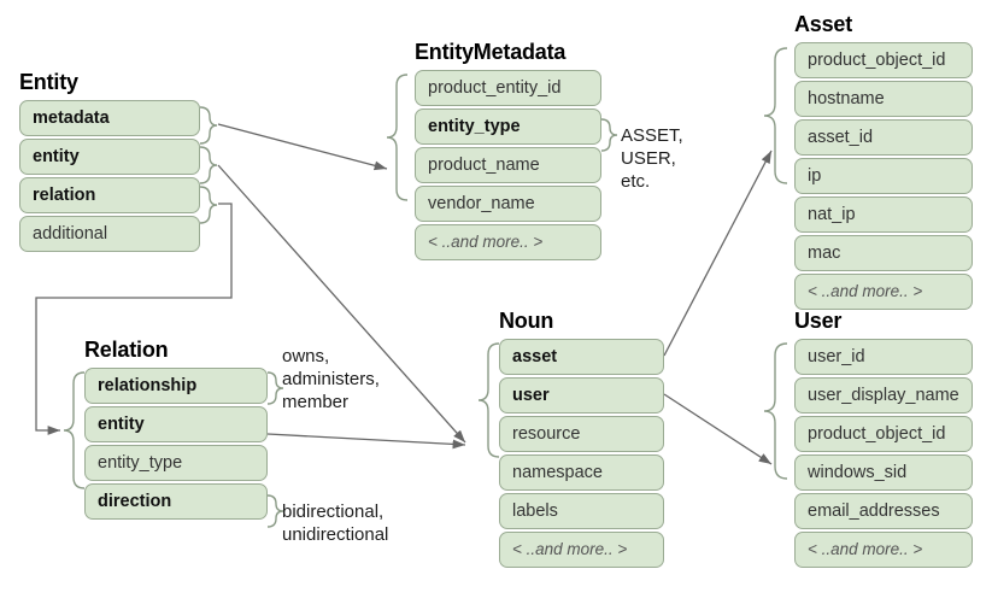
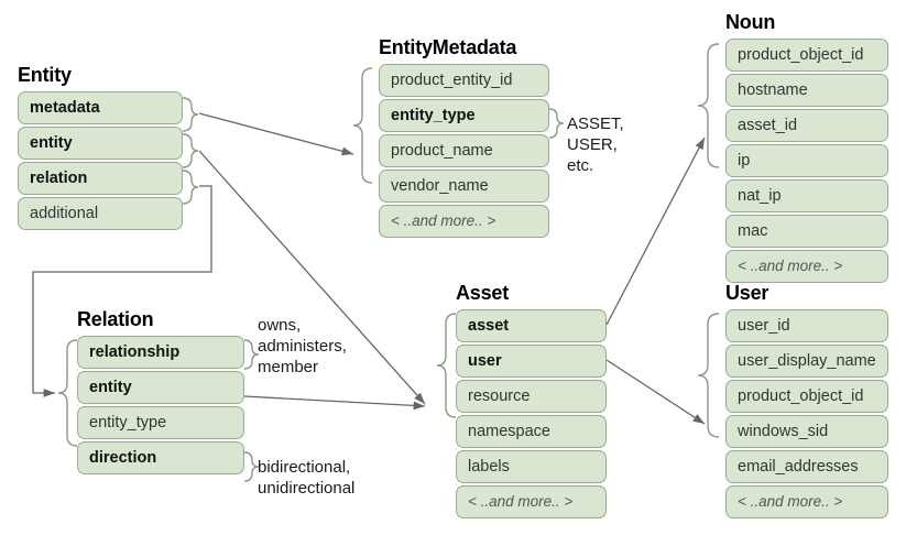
  Entity
  metadata
  entity
  relation
  additional
  EntityMetadata
  product_entity_id
  entity_type
  product_name
  vendor_name
  < ..and more.. >
- Asset
+ Noun
  product_object_id
  hostname
  asset_id
  ip
  nat_ip
  mac
  < ..and more.. >
  User
  user_id
  user_display_name
  product_object_id
  windows_sid
  email_addresses
  < ..and more.. >
- Noun
+ Asset
  asset
  user
  resource
  namespace
  labels
  < ..and more.. >
  Relation
  relationship
  entity
  entity_type
  direction
  ASSET,
  USER,
  etc.
  owns,
  administers,
  member
  bidirectional,
  unidirectional
